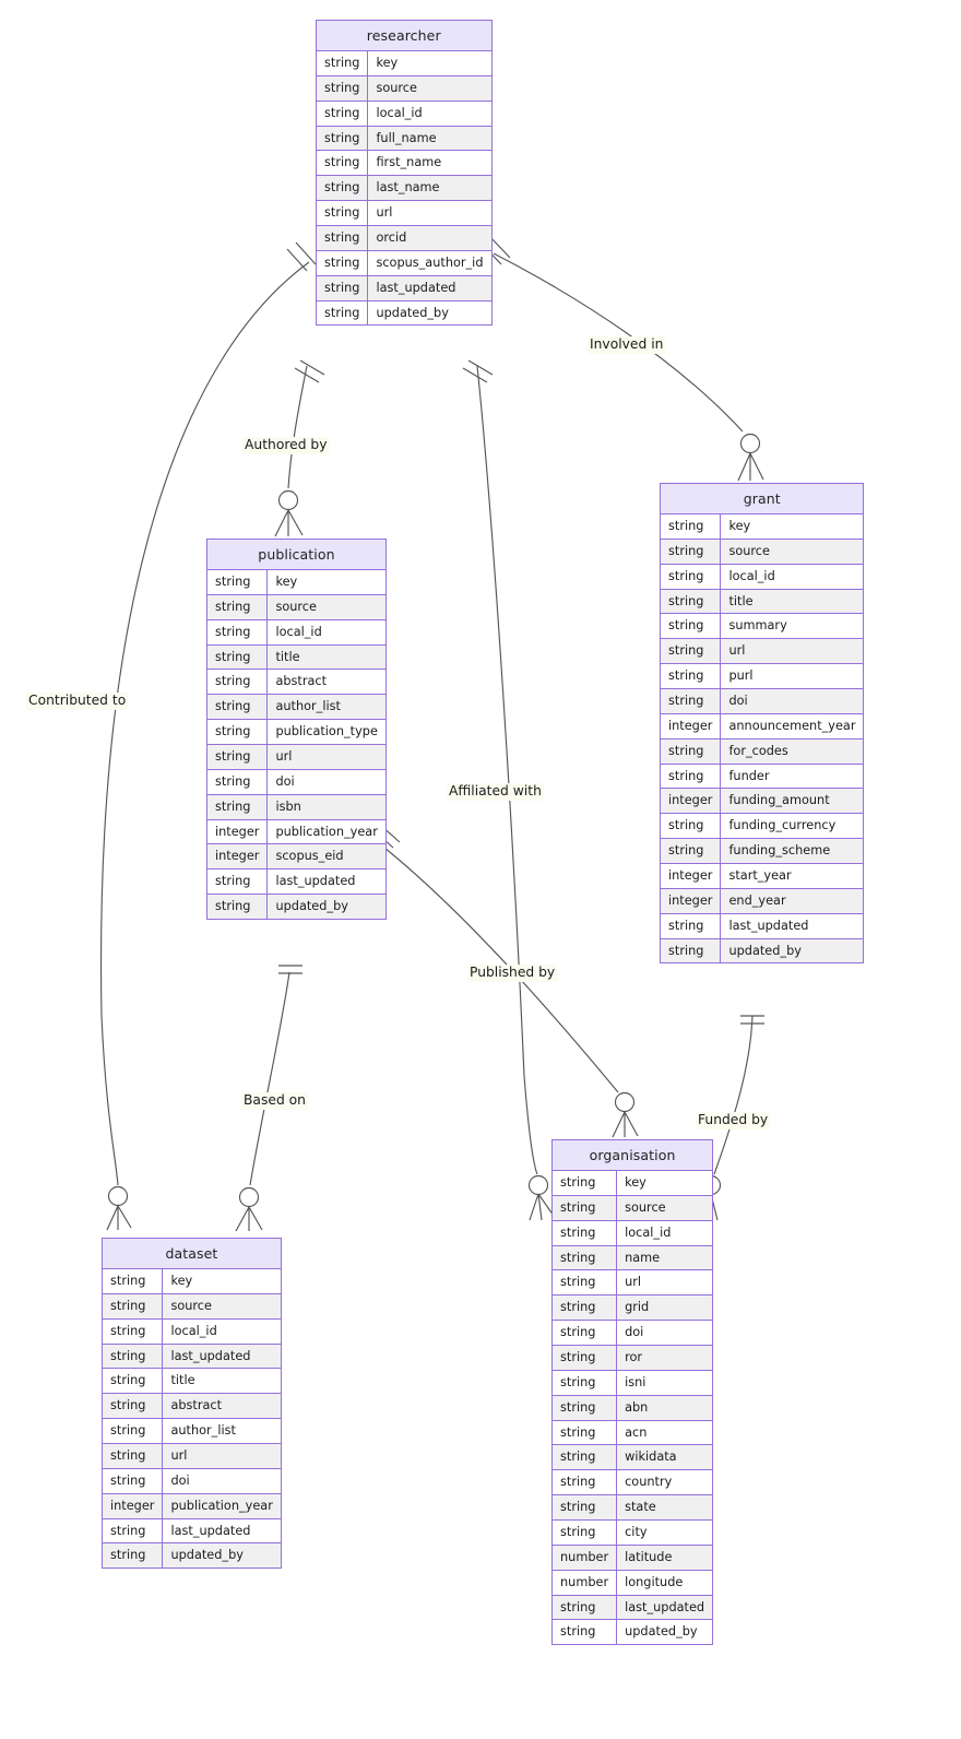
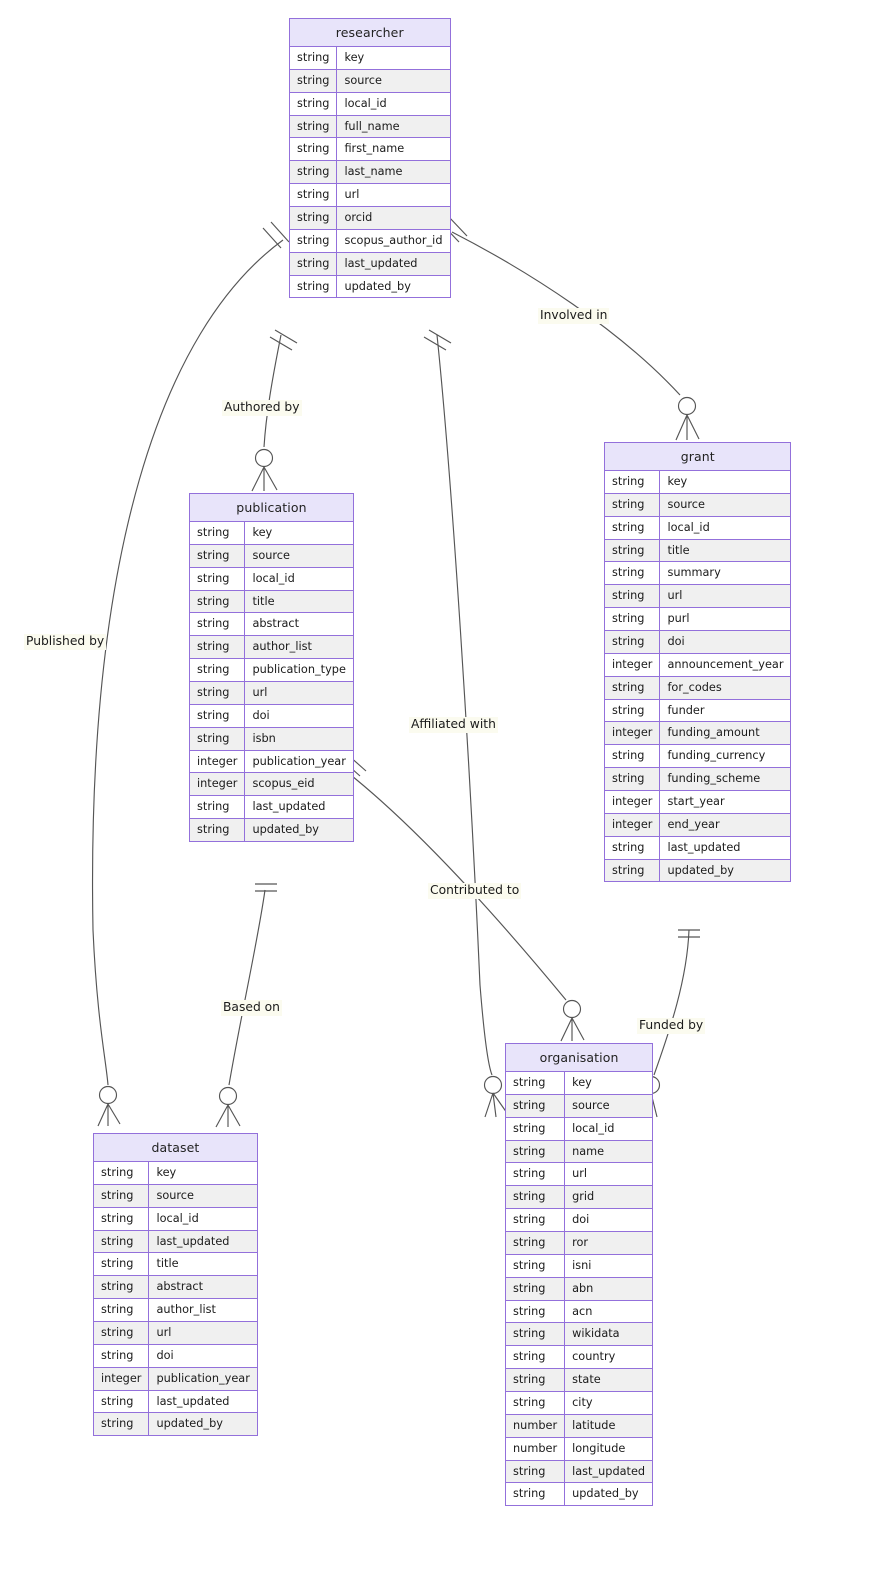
  researcher
  string	key
  string	source
  string	local_id
  string	full_name
  string	first_name
  string	last_name
  string	url
  string	orcid
  string	scopus_author_id
  string	last_updated
  string	updated_by
  publication
  string	key
  string	source
  string	local_id
  string	title
  string	abstract
  string	author_list
  string	publication_type
  string	url
  string	doi
  string	isbn
  integer	publication_year
  integer	scopus_eid
  string	last_updated
  string	updated_by
  grant
  string	key
  string	source
  string	local_id
  string	title
  string	summary
  string	url
  string	purl
  string	doi
  integer	announcement_year
  string	for_codes
  string	funder
  integer	funding_amount
  string	funding_currency
  string	funding_scheme
  integer	start_year
  integer	end_year
  string	last_updated
  string	updated_by
  dataset
  string	key
  string	source
  string	local_id
  string	last_updated
  string	title
  string	abstract
  string	author_list
  string	url
  string	doi
  integer	publication_year
  string	last_updated
  string	updated_by
  organisation
  string	key
  string	source
  string	local_id
  string	name
  string	url
  string	grid
  string	doi
  string	ror
  string	isni
  string	abn
  string	acn
  string	wikidata
  string	country
  string	state
  string	city
  number	latitude
  number	longitude
  string	last_updated
  string	updated_by
  Authored by
  Involved in
- Contributed to
+ Published by
  Affiliated with
  Based on
- Published by
+ Contributed to
  Funded by
